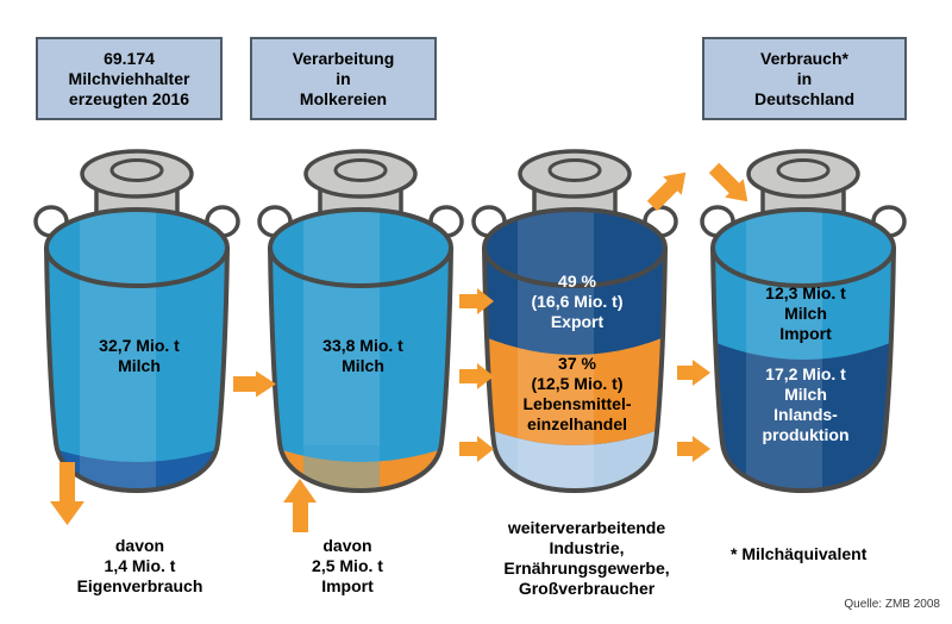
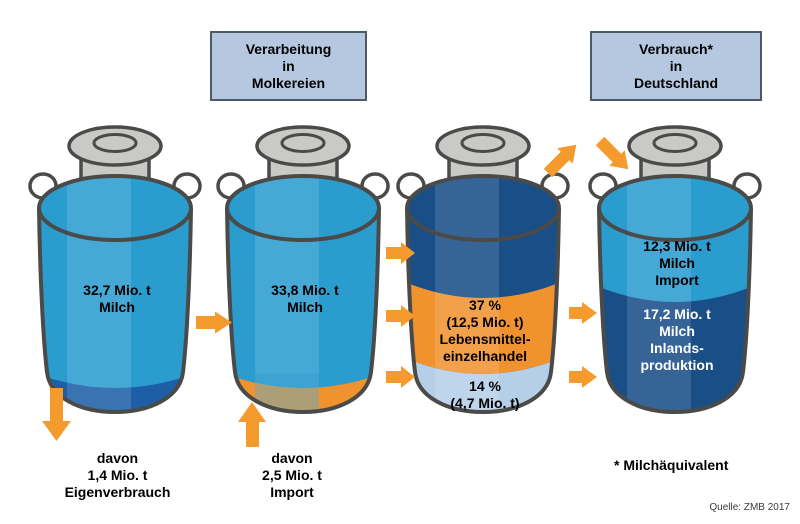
- 69.174
- Milchviehhalter
- erzeugten 2016
  Verarbeitung
  in
  Molkereien
  Verbrauch*
  in
  Deutschland
  32,7 Mio. t
  Milch
  33,8 Mio. t
  Milch
- 49 %
- (16,6 Mio. t)
- Export
  37 %
  (12,5 Mio. t)
  Lebensmittel-
  einzelhandel
+ 14 %
+ (4,7 Mio. t)
  12,3 Mio. t
  Milch
  Import
  17,2 Mio. t
  Milch
  Inlands-
  produktion
  davon
  1,4 Mio. t
  Eigenverbrauch
  davon
  2,5 Mio. t
  Import
- weiterverarbeitende
- Industrie,
- Ernährungsgewerbe,
- Großverbraucher
  * Milchäquivalent
- Quelle: ZMB 2008
+ Quelle: ZMB 2017
